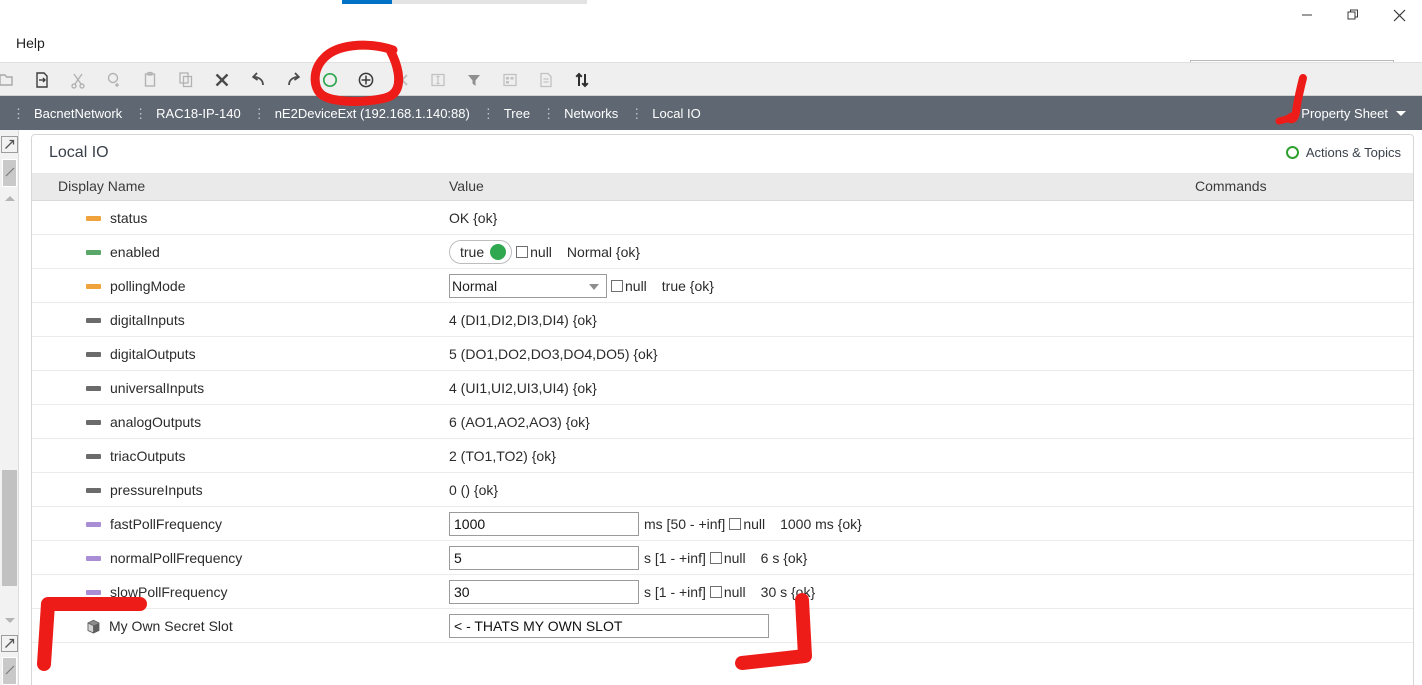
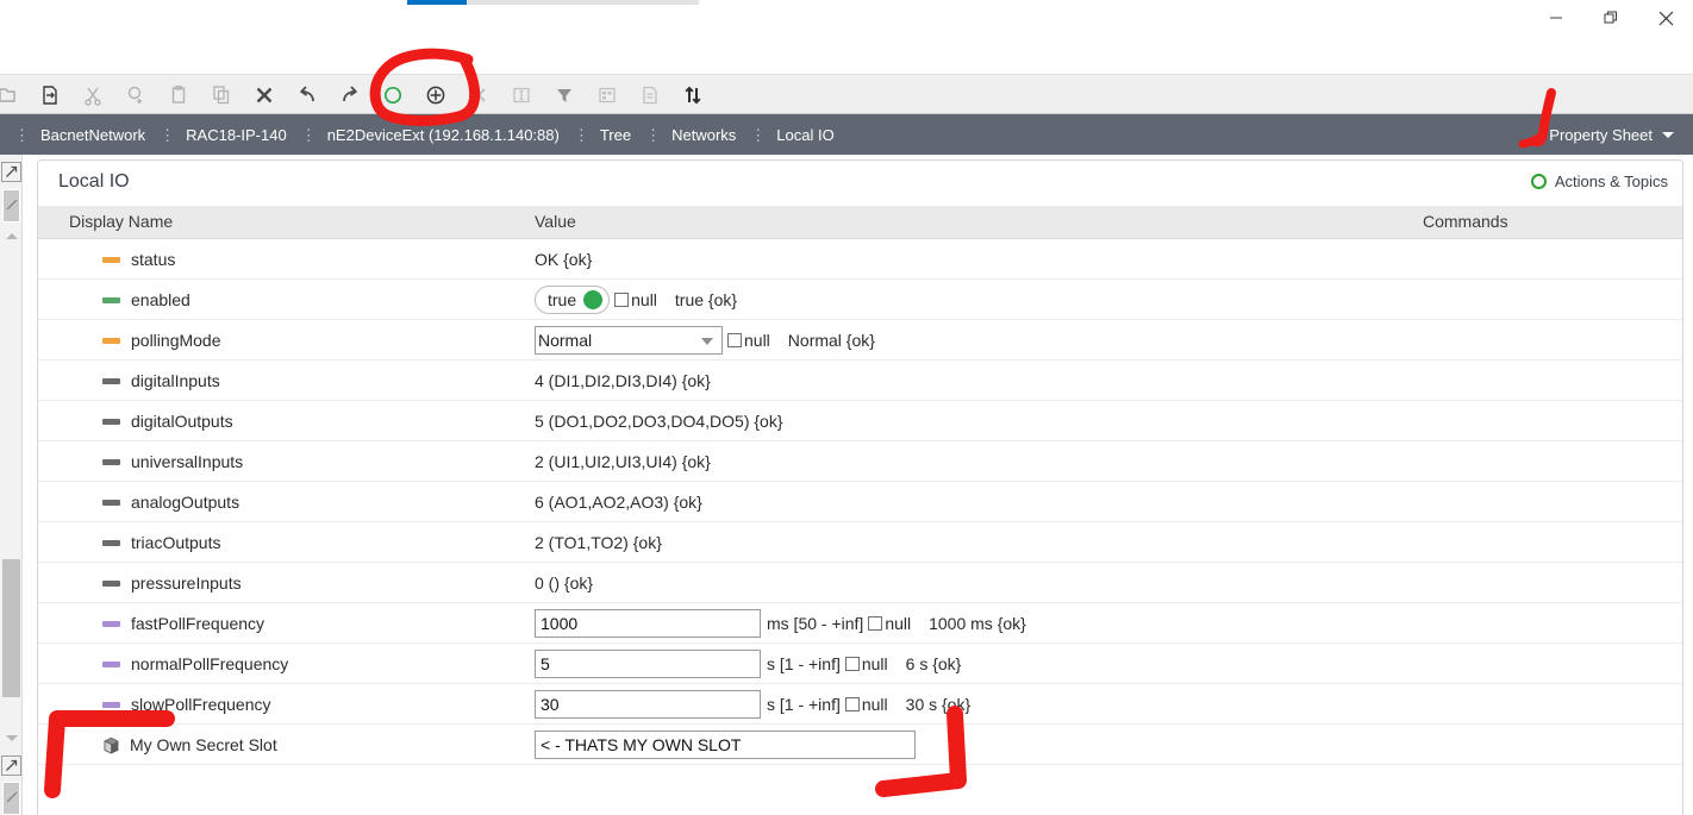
- Help
  ⋮
  BacnetNetwork
  ⋮
  RAC18-IP-140
  ⋮
  nE2DeviceExt (192.168.1.140:88)
  ⋮
  Tree
  ⋮
  Networks
  ⋮
  Local IO
  Property Sheet
  Local IO
  Actions & Topics
  Display Name
  Value
  Commands
  status
  OK {ok}
  enabled
  true
  null
- Normal {ok}
+ true {ok}
  pollingMode
  Normal
  null
- true {ok}
+ Normal {ok}
  digitalInputs
  4 (DI1,DI2,DI3,DI4) {ok}
  digitalOutputs
  5 (DO1,DO2,DO3,DO4,DO5) {ok}
  universalInputs
- 4 (UI1,UI2,UI3,UI4) {ok}
+ 2 (UI1,UI2,UI3,UI4) {ok}
  analogOutputs
  6 (AO1,AO2,AO3) {ok}
  triacOutputs
  2 (TO1,TO2) {ok}
  pressureInputs
  0 () {ok}
  fastPollFrequency
  1000
  ms [50 - +inf]
  null
  1000 ms {ok}
  normalPollFrequency
  5
  s [1 - +inf]
  null
  6 s {ok}
  slowPollFrequency
  30
  s [1 - +inf]
  null
  30 s {ok}
  My Own Secret Slot
  < - THATS MY OWN SLOT
